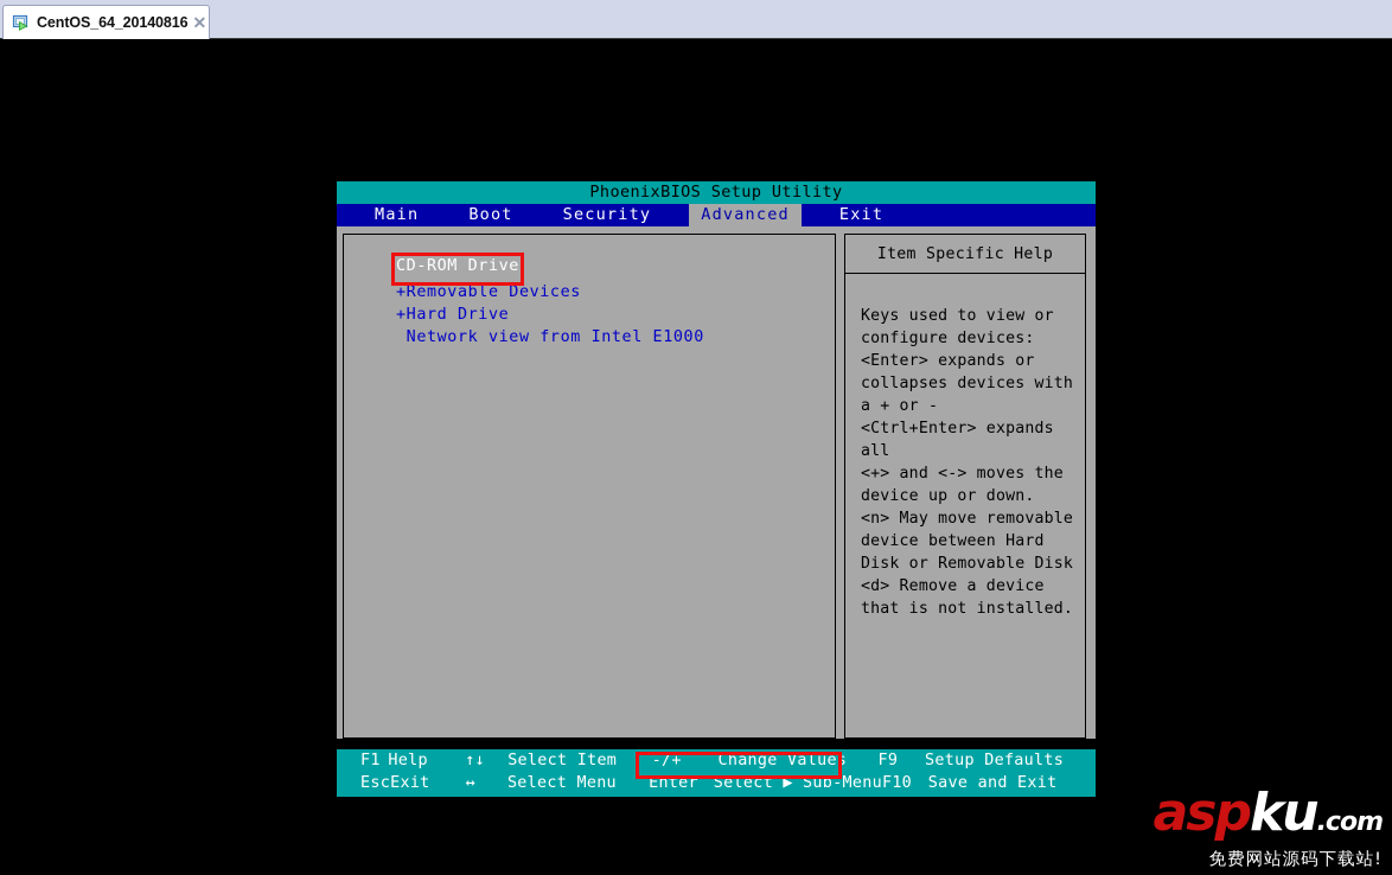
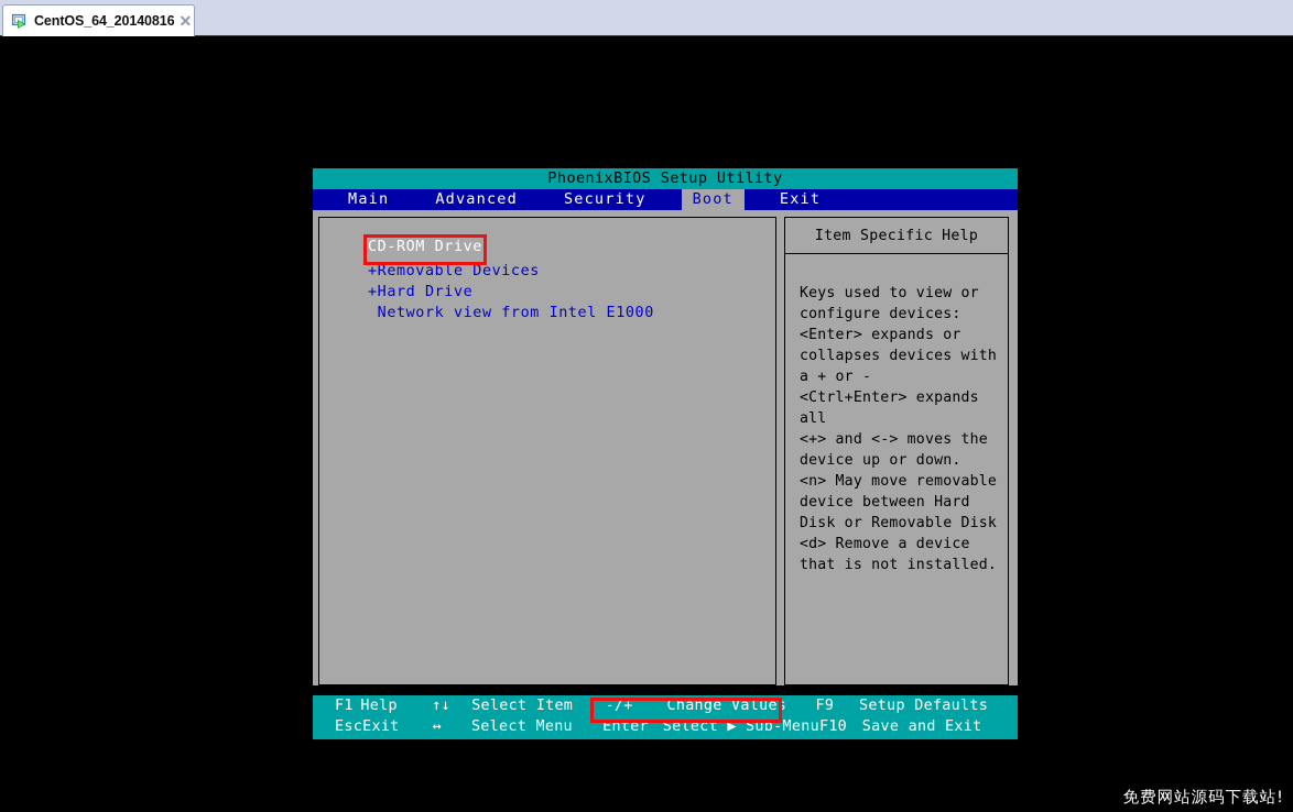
  CentOS_64_20140816
  ✕
  PhoenixBIOS Setup Utility
  Main
- Boot
+ Advanced
  Security
- Advanced
+ Boot
  Exit
  CD-ROM Drive
  +Removable Devices
  +Hard Drive
  Network view from Intel E1000
  Item Specific Help
  Keys used to view or
  configure devices:
  <Enter> expands or
  collapses devices with
  a + or -
  <Ctrl+Enter> expands
  all
  <+> and <-> moves the
  device up or down.
  <n> May move removable
  device between Hard
  Disk or Removable Disk
  <d> Remove a device
  that is not installed.
  F1
  Help
  ↑↓
  Select Item
  -/+
  Change Values
  F9
  Setup Defaults
  Esc
  Exit
  ↔
  Select Menu
  Enter
  Select ▶ Sub-Menu
  F10
  Save and Exit
- aspku.com
  免费网站源码下载站!
